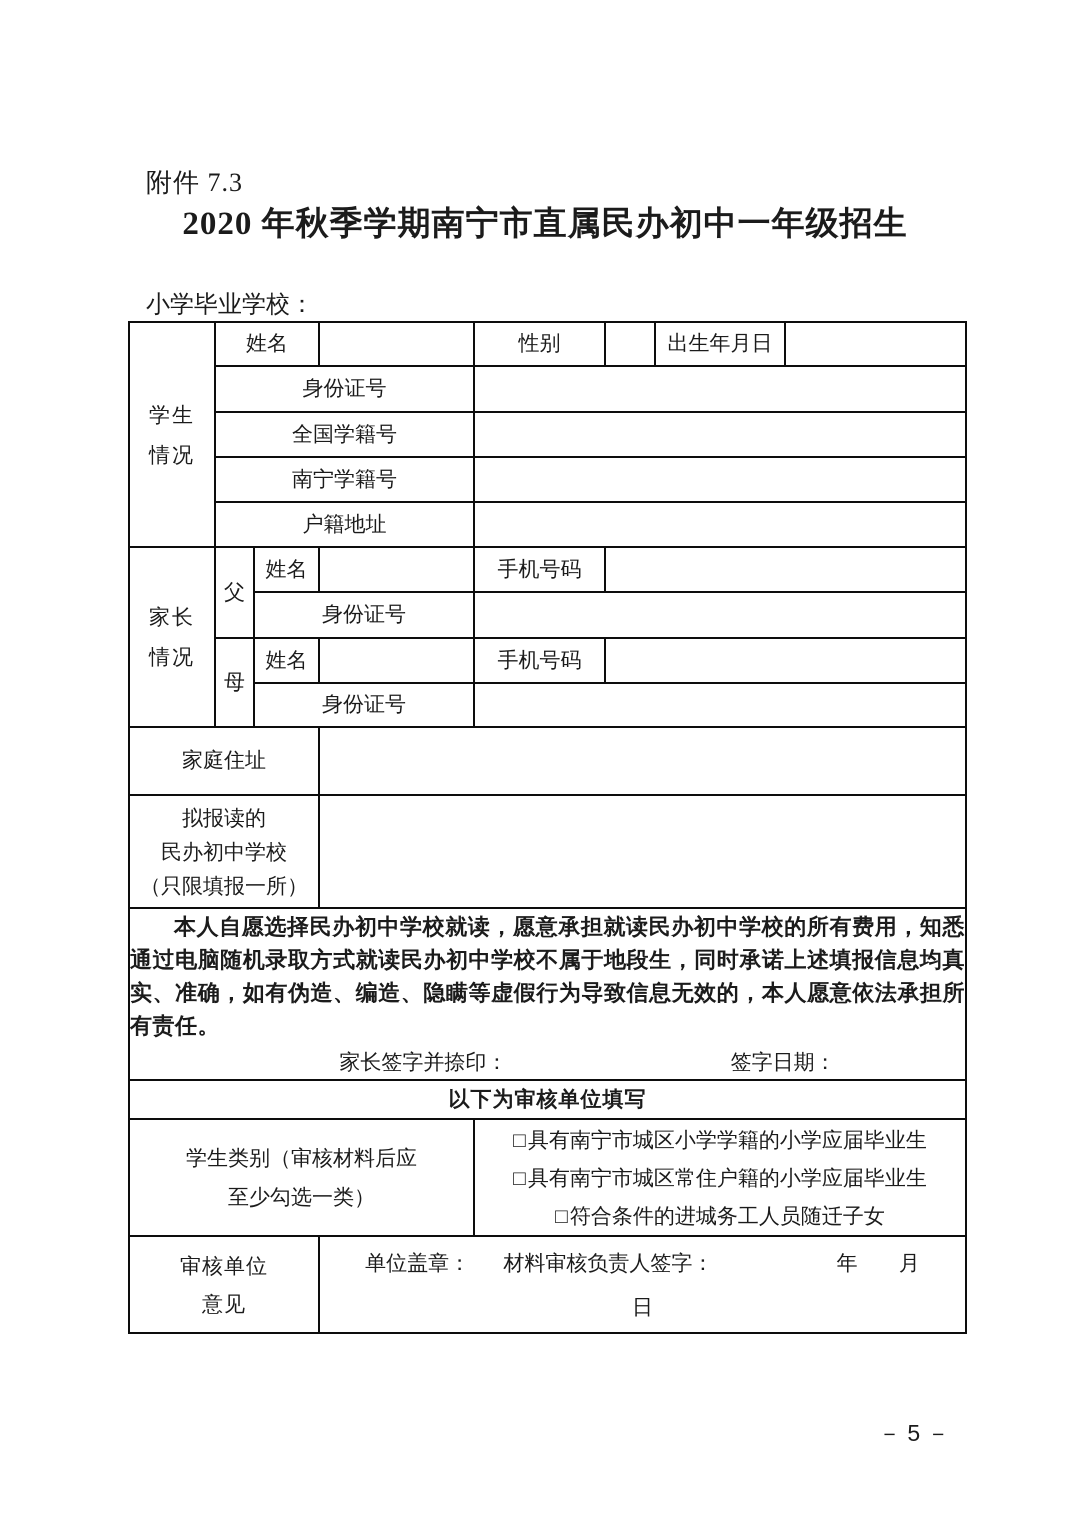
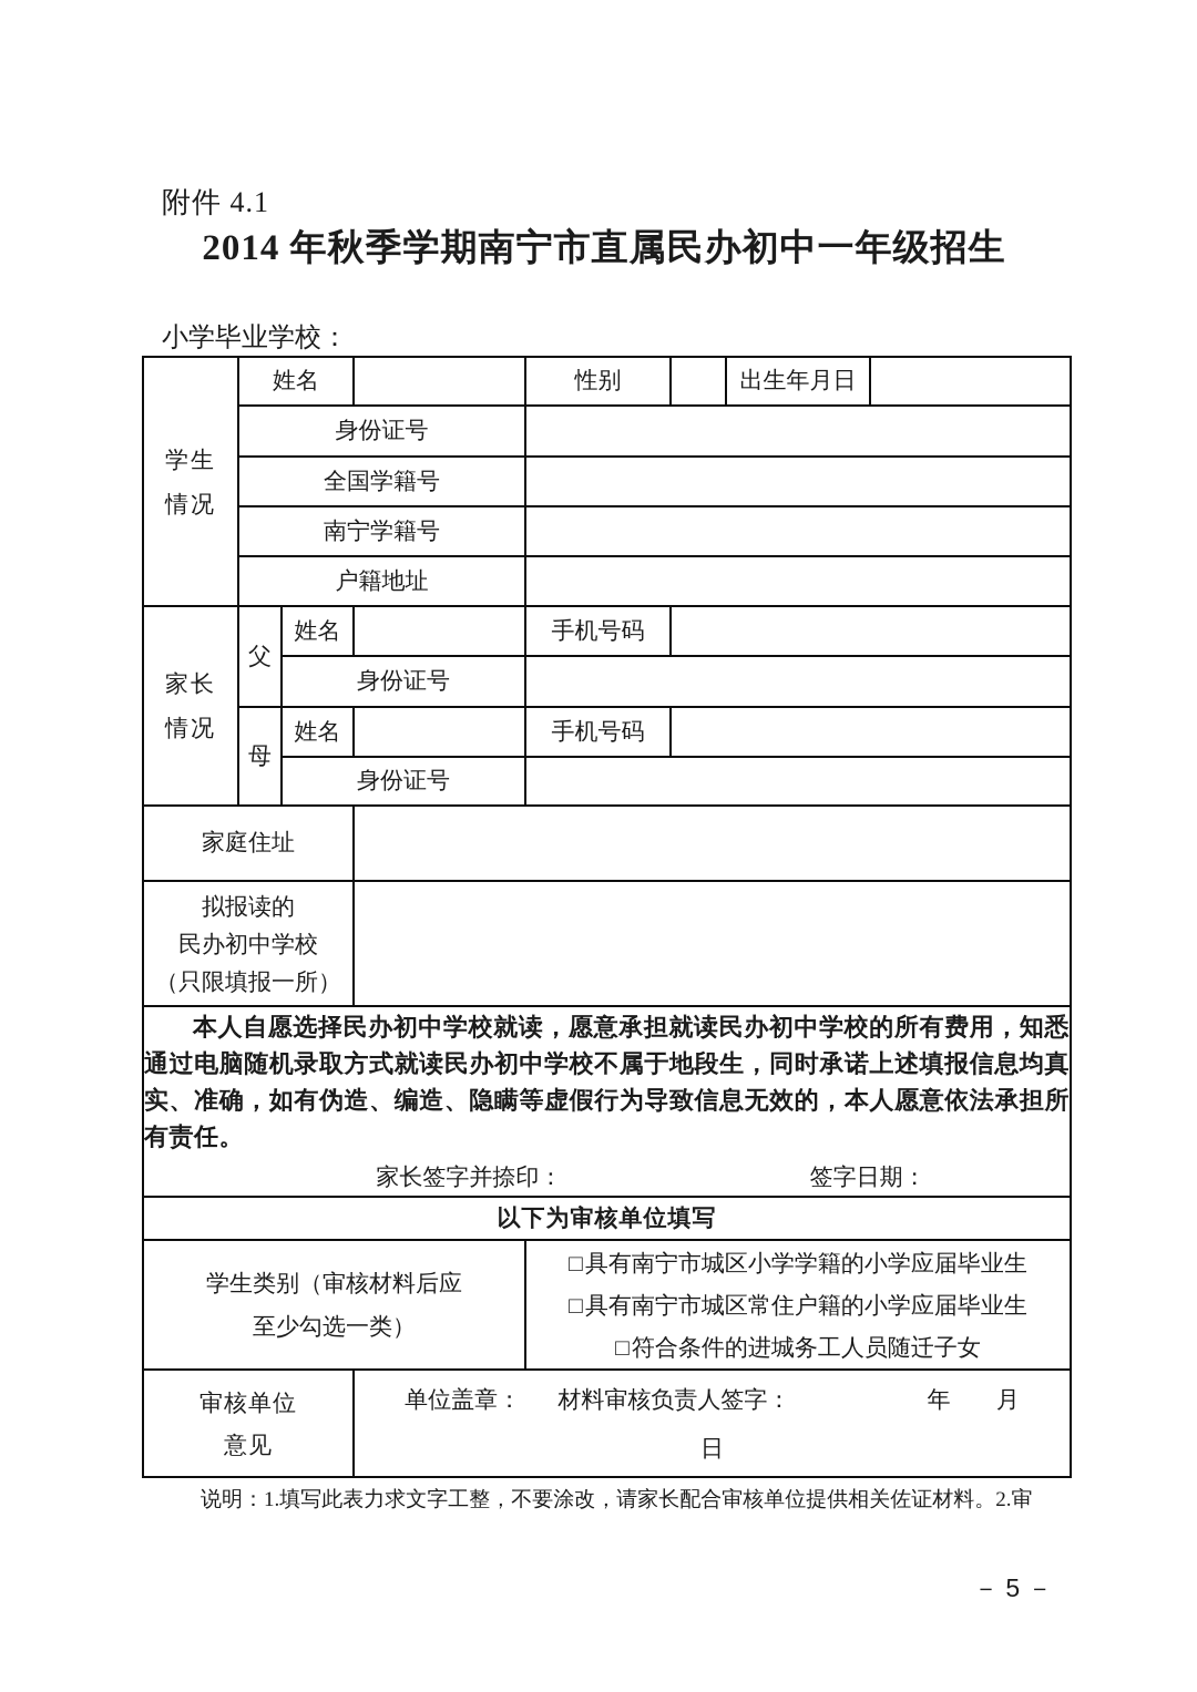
- 附件 7.3
+ 附件 4.1
- 2020 年秋季学期南宁市直属民办初中一年级招生
+ 2014 年秋季学期南宁市直属民办初中一年级招生
  小学毕业学校：
  学生 情况	姓名		性别		出生年月日
  身份证号
  全国学籍号
  南宁学籍号
  户籍地址
  家长 情况	父	姓名		手机号码
  身份证号
  母	姓名		手机号码
  身份证号
  家庭住址
  拟报读的 民办初中学校 （只限填报一所）
  本人自愿选择民办初中学校就读，愿意承担就读民办初中学校的所有费用，知悉通过电脑随机录取方式就读民办初中学校不属于地段生，同时承诺上述填报信息均真实、准确，如有伪造、编造、隐瞒等虚假行为导致信息无效的，本人愿意依法承担所有责任。 家长签字并捺印： 签字日期：
  以下为审核单位填写
  学生类别（审核材料后应 至少勾选一类）	□具有南宁市城区小学学籍的小学应届毕业生 □具有南宁市城区常住户籍的小学应届毕业生 □符合条件的进城务工人员随迁子女
  审核单位 意见	单位盖章： 材料审核负责人签字： 年 月 日
+ 说明：1.填写此表力求文字工整，不要涂改，请家长配合审核单位提供相关佐证材料。2.审
  － 5 －
